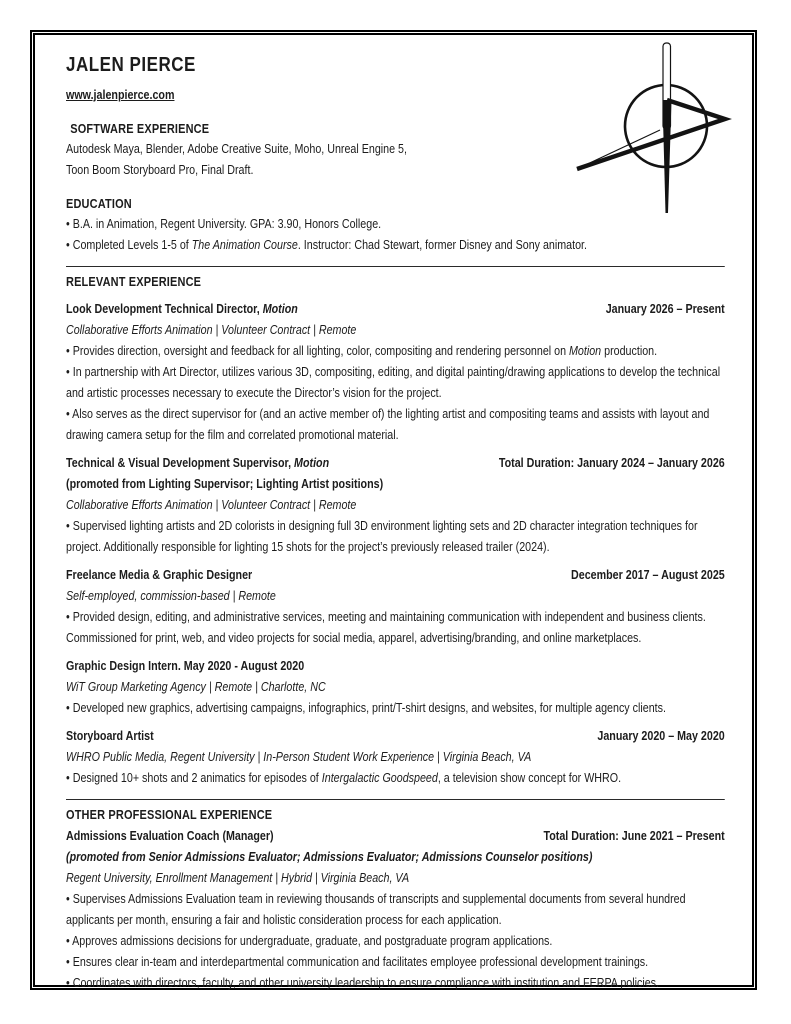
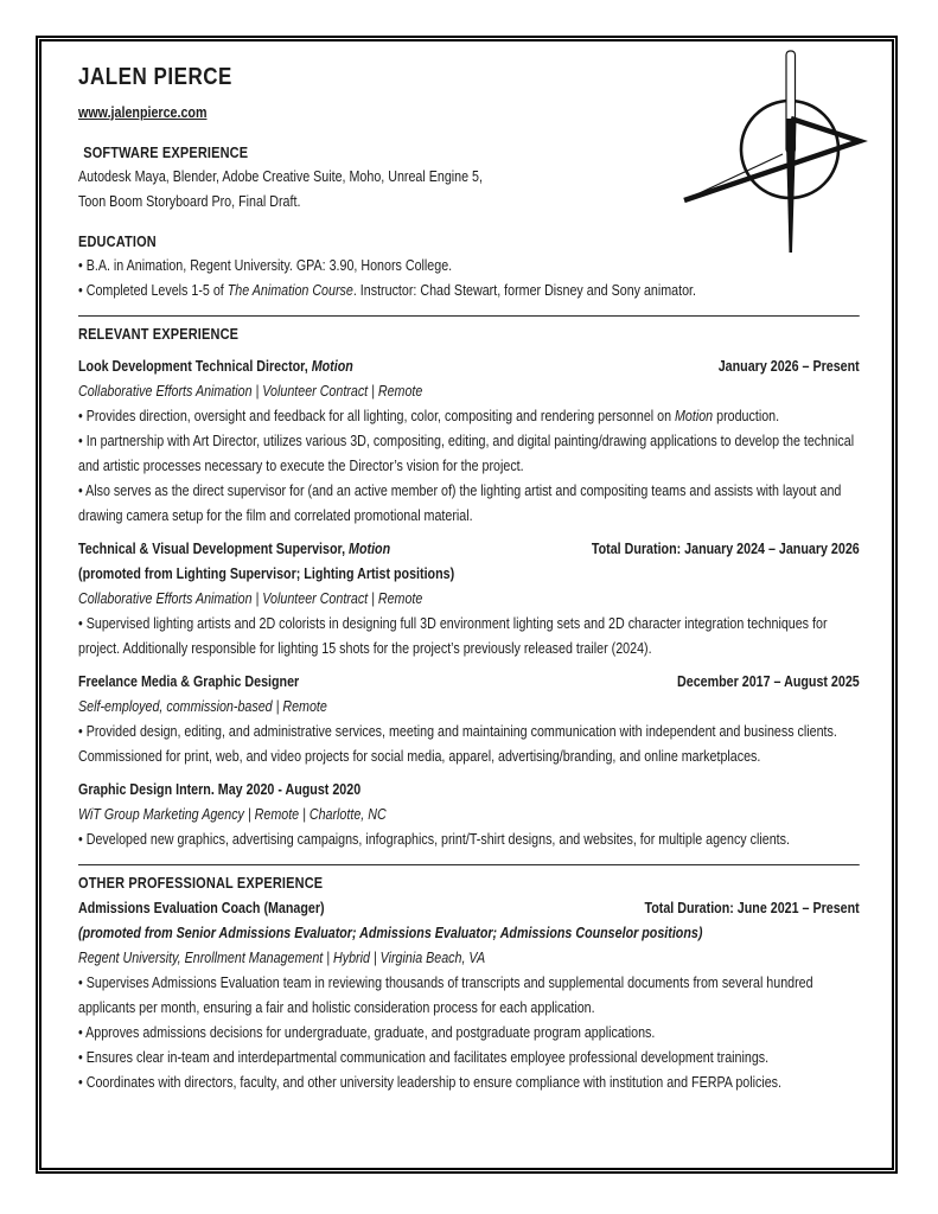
  JALEN PIERCE
  www.jalenpierce.com
  SOFTWARE EXPERIENCE
  Autodesk Maya, Blender, Adobe Creative Suite, Moho, Unreal Engine 5,
  Toon Boom Storyboard Pro, Final Draft.
  EDUCATION
  • B.A. in Animation, Regent University. GPA: 3.90, Honors College.
  • Completed Levels 1-5 of The Animation Course. Instructor: Chad Stewart, former Disney and Sony animator.
  RELEVANT EXPERIENCE
  Look Development Technical Director, Motion
  January 2026 – Present
  Collaborative Efforts Animation | Volunteer Contract | Remote
  • Provides direction, oversight and feedback for all lighting, color, compositing and rendering personnel on Motion production.
  • In partnership with Art Director, utilizes various 3D, compositing, editing, and digital painting/drawing applications to develop the technical and artistic processes necessary to execute the Director’s vision for the project.
  • Also serves as the direct supervisor for (and an active member of) the lighting artist and compositing teams and assists with layout and drawing camera setup for the film and correlated promotional material.
  Technical & Visual Development Supervisor, Motion
  Total Duration: January 2024 – January 2026
  (promoted from Lighting Supervisor; Lighting Artist positions)
  Collaborative Efforts Animation | Volunteer Contract | Remote
  • Supervised lighting artists and 2D colorists in designing full 3D environment lighting sets and 2D character integration techniques for project. Additionally responsible for lighting 15 shots for the project’s previously released trailer (2024).
  Freelance Media & Graphic Designer
  December 2017 – August 2025
  Self-employed, commission-based | Remote
  • Provided design, editing, and administrative services, meeting and maintaining communication with independent and business clients. Commissioned for print, web, and video projects for social media, apparel, advertising/branding, and online marketplaces.
  Graphic Design Intern. May 2020 - August 2020
  WiT Group Marketing Agency | Remote | Charlotte, NC
  • Developed new graphics, advertising campaigns, infographics, print/T-shirt designs, and websites, for multiple agency clients.
- Storyboard Artist
- January 2020 – May 2020
- WHRO Public Media, Regent University | In-Person Student Work Experience | Virginia Beach, VA
- • Designed 10+ shots and 2 animatics for episodes of Intergalactic Goodspeed, a television show concept for WHRO.
  OTHER PROFESSIONAL EXPERIENCE
  Admissions Evaluation Coach (Manager)
  Total Duration: June 2021 – Present
  (promoted from Senior Admissions Evaluator; Admissions Evaluator; Admissions Counselor positions)
  Regent University, Enrollment Management | Hybrid | Virginia Beach, VA
  • Supervises Admissions Evaluation team in reviewing thousands of transcripts and supplemental documents from several hundred applicants per month, ensuring a fair and holistic consideration process for each application.
  • Approves admissions decisions for undergraduate, graduate, and postgraduate program applications.
  • Ensures clear in-team and interdepartmental communication and facilitates employee professional development trainings.
  • Coordinates with directors, faculty, and other university leadership to ensure compliance with institution and FERPA policies.
